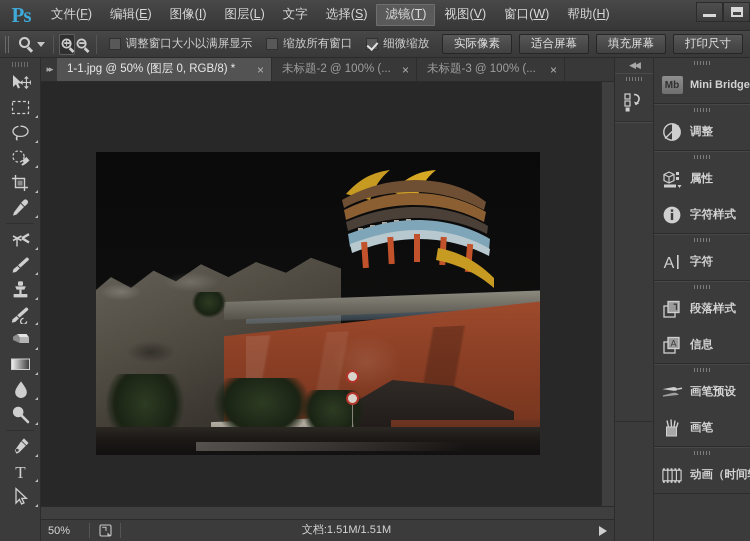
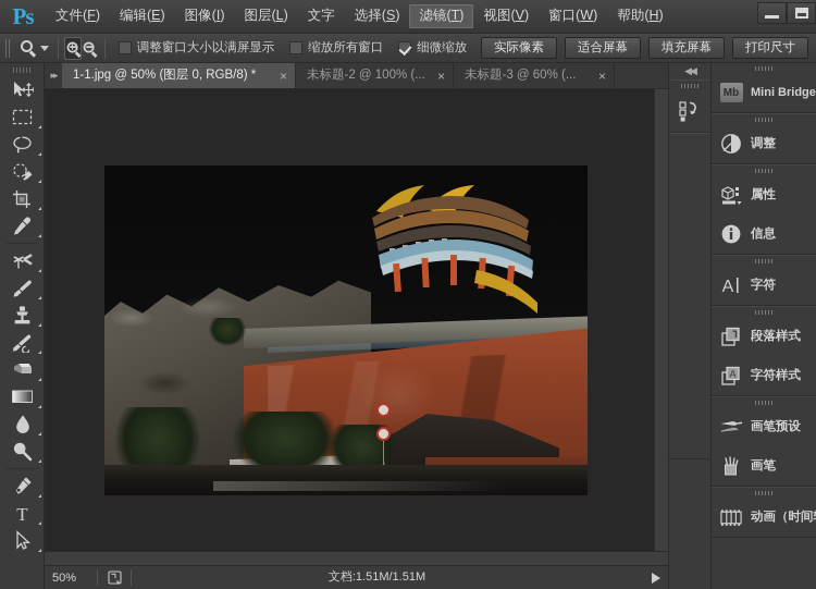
  Ps
  文件(F)
  编辑(E)
  图像(I)
  图层(L)
  文字
  选择(S)
  滤镜(T)
  视图(V)
  窗口(W)
  帮助(H)
  调整窗口大小以满屏显示
  缩放所有窗口
  细微缩放
  实际像素
  适合屏幕
  填充屏幕
  打印尺寸
  T
  ▸▸
  1-1.jpg @ 50% (图层 0, RGB/8) *
  ×
  未标题-2 @ 100% (...
  ×
- 未标题-3 @ 100% (...
+ 未标题-3 @ 60% (...
  ×
  50%
  文档:1.51M/1.51M
  ◀◀
  Mb
  Mini Bridge
  调整
  属性
- 字符样式
+ 信息
  A
  字符
  段落样式
  A
- 信息
+ 字符样式
  画笔预设
  画笔
  动画（时间
